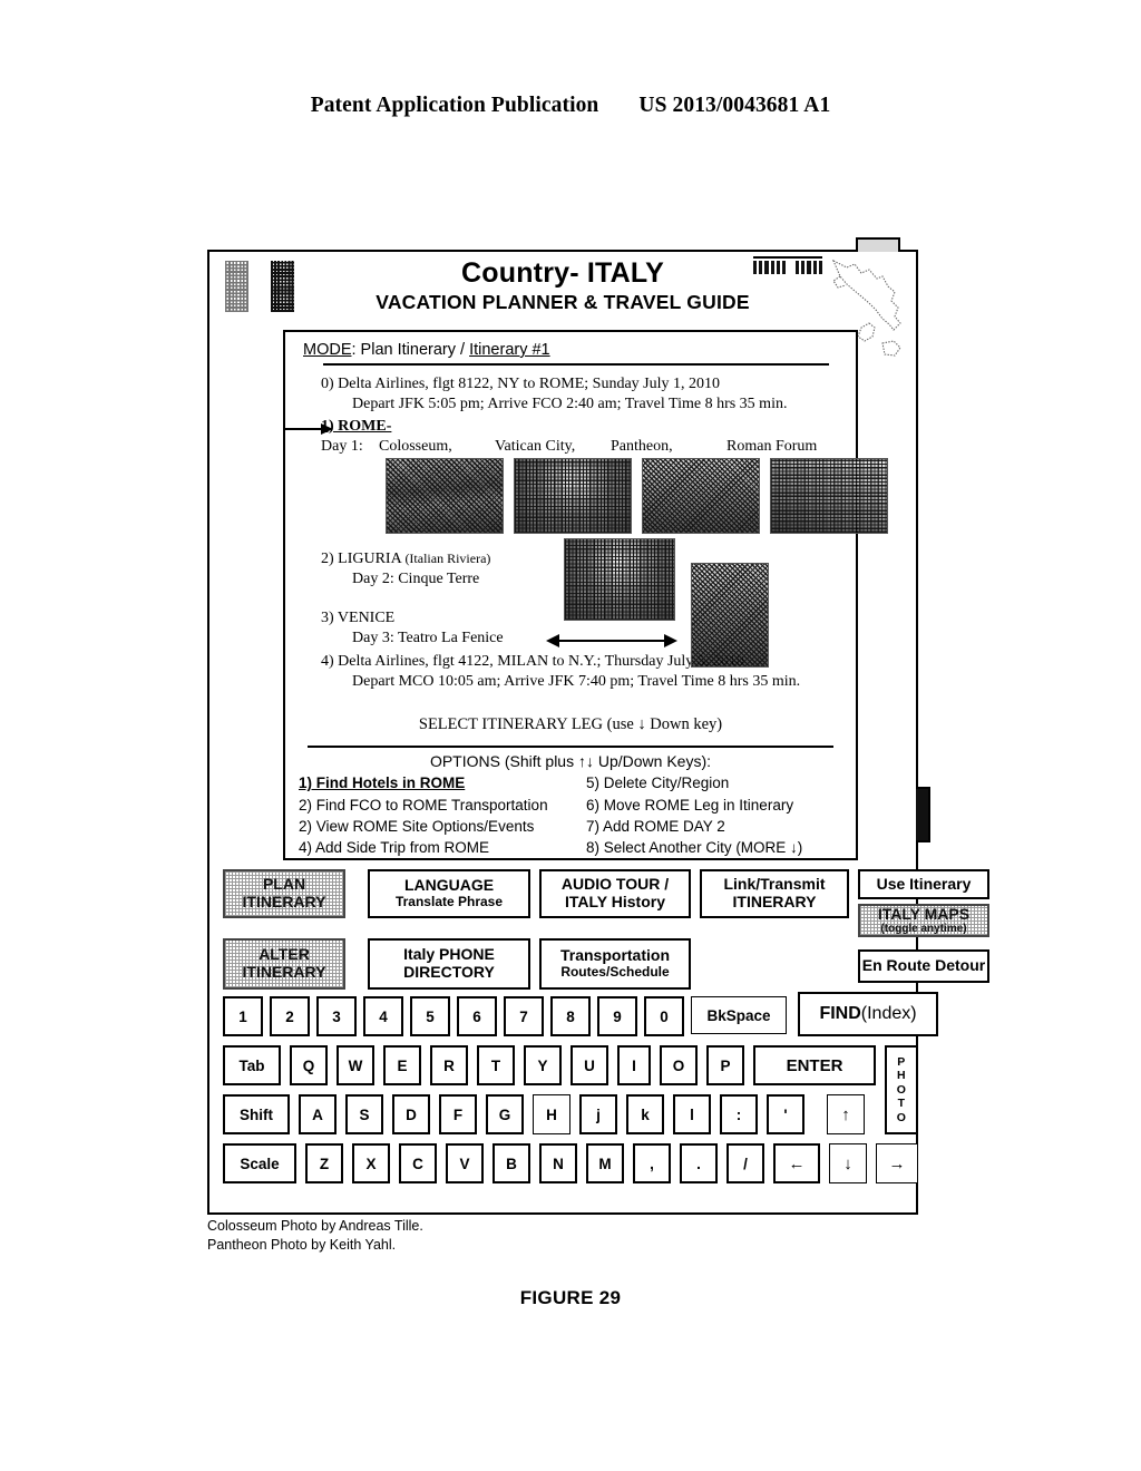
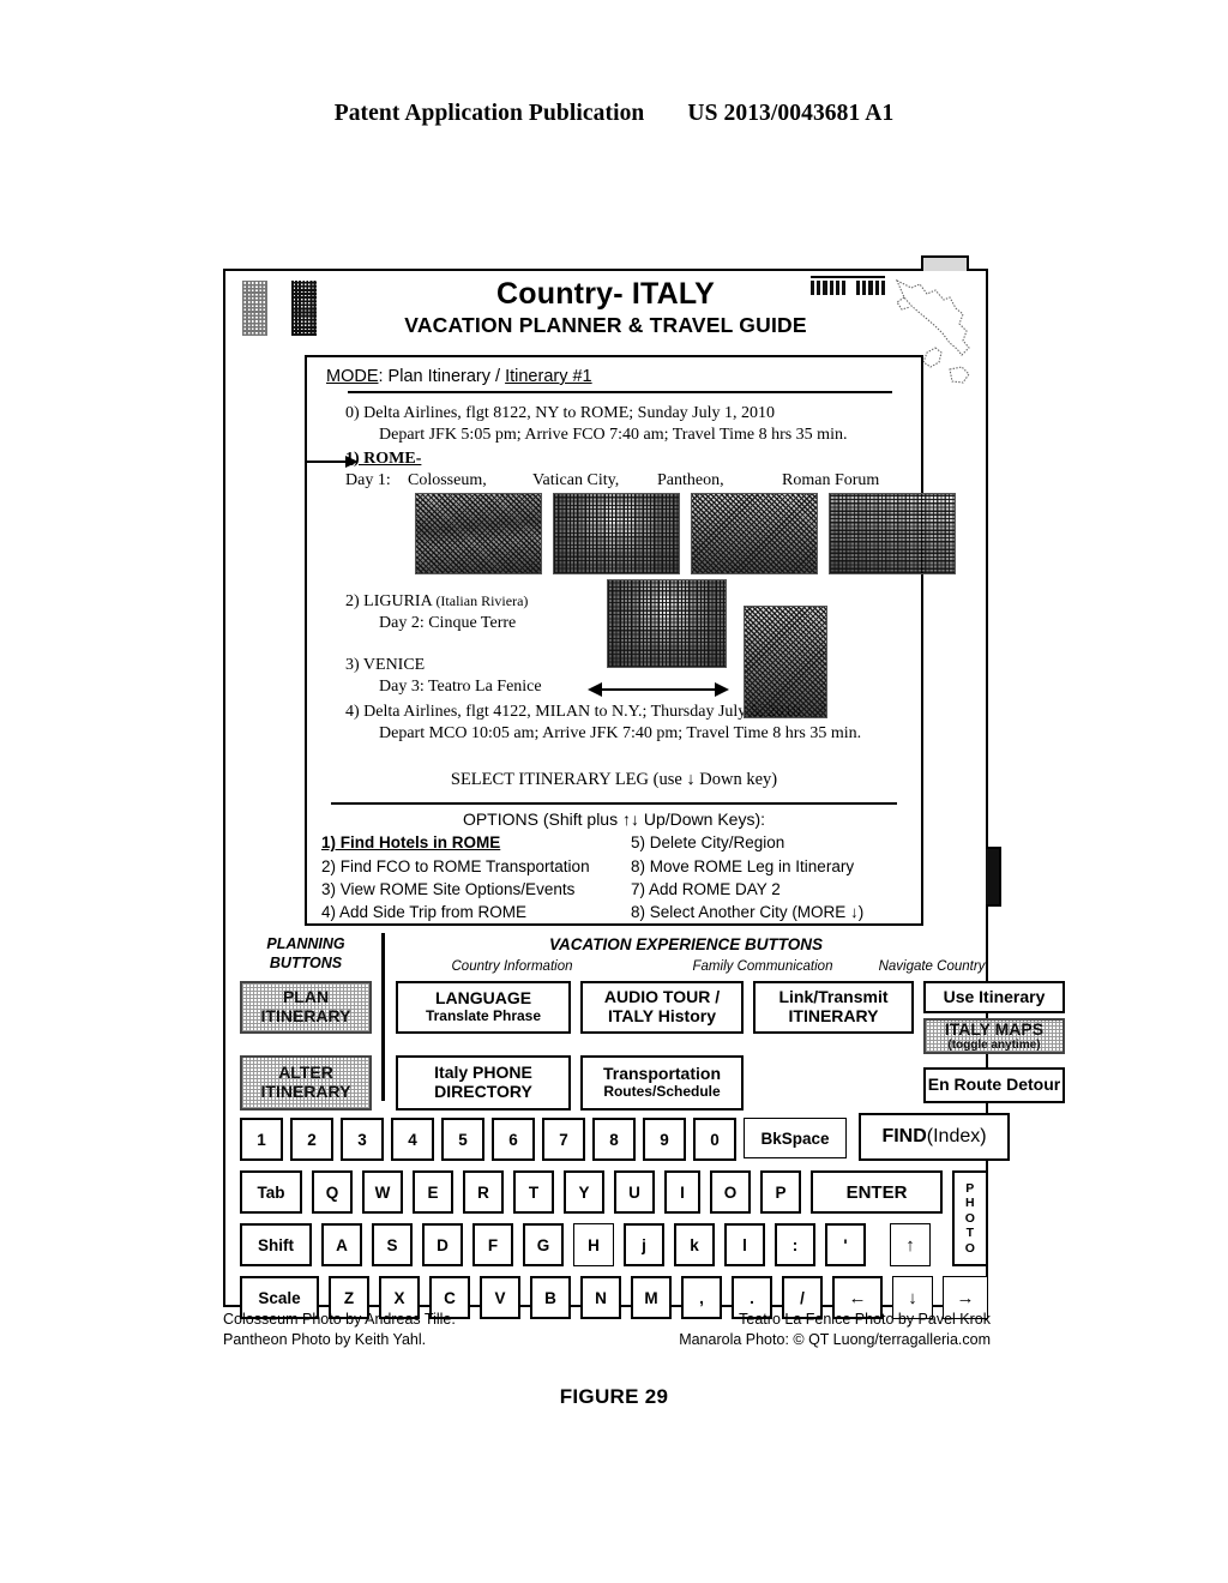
  Patent Application Publication
  US 2013/0043681 A1
  Country- ITALY
  VACATION PLANNER & TRAVEL GUIDE
  MODE: Plan Itinerary / Itinerary #1
  0) Delta Airlines, flgt 8122, NY to ROME; Sunday July 1, 2010
- Depart JFK 5:05 pm; Arrive FCO 2:40 am; Travel Time 8 hrs 35 min.
+ Depart JFK 5:05 pm; Arrive FCO 7:40 am; Travel Time 8 hrs 35 min.
  ROME-
  Day 1:
  Colosseum,
  Vatican City,
  Pantheon,
  Roman Forum
  2) LIGURIA (Italian Riviera)
  Day 2: Cinque Terre
  3) VENICE
  Day 3: Teatro La Fenice
  4) Delta Airlines, flgt 4122, MILAN to N.Y.; Thursday July
  Depart MCO 10:05 am; Arrive JFK 7:40 pm; Travel Time 8 hrs 35 min.
  SELECT ITINERARY LEG (use ↓ Down key)
  OPTIONS (Shift plus ↑↓ Up/Down Keys):
  1) Find Hotels in ROME
  2) Find FCO to ROME Transportation
- 2) View ROME Site Options/Events
+ 3) View ROME Site Options/Events
  4) Add Side Trip from ROME
  5) Delete City/Region
- 6) Move ROME Leg in Itinerary
+ 8) Move ROME Leg in Itinerary
  7) Add ROME DAY 2
  8) Select Another City (MORE ↓)
+ PLANNING
+ BUTTONS
+ VACATION EXPERIENCE BUTTONS
+ Country Information
+ Family Communication
+ Navigate Country
  PLAN
  ITINERARY
  LANGUAGE
  Translate Phrase
  AUDIO TOUR /
  ITALY History
  Link/Transmit
  ITINERARY
  Use Itinerary
  ITALY MAPS
  (toggle anytime)
  ALTER
  ITINERARY
  Italy PHONE
  DIRECTORY
  Transportation
  Routes/Schedule
  En Route Detour
  1
  2
  3
  4
  5
  6
  7
  8
  9
  0
  BkSpace
  FIND
  (Index)
  Tab
  Q
  W
  E
  R
  T
  Y
  U
  I
  O
  P
  ENTER
  P
  H
  O
  T
  O
  Shift
  A
  S
  D
  F
  G
  H
  j
  k
  l
  :
  '
  ↑
  Scale
  Z
  X
  C
  V
  B
  N
  M
  ,
  .
  /
  ←
  ↓
  →
  Colosseum Photo by Andreas Tille.
  Pantheon Photo by Keith Yahl.
+ Teatro La Fenice Photo by Pavel Krok
+ Manarola Photo: © QT Luong/terragalleria.com
  FIGURE 29
